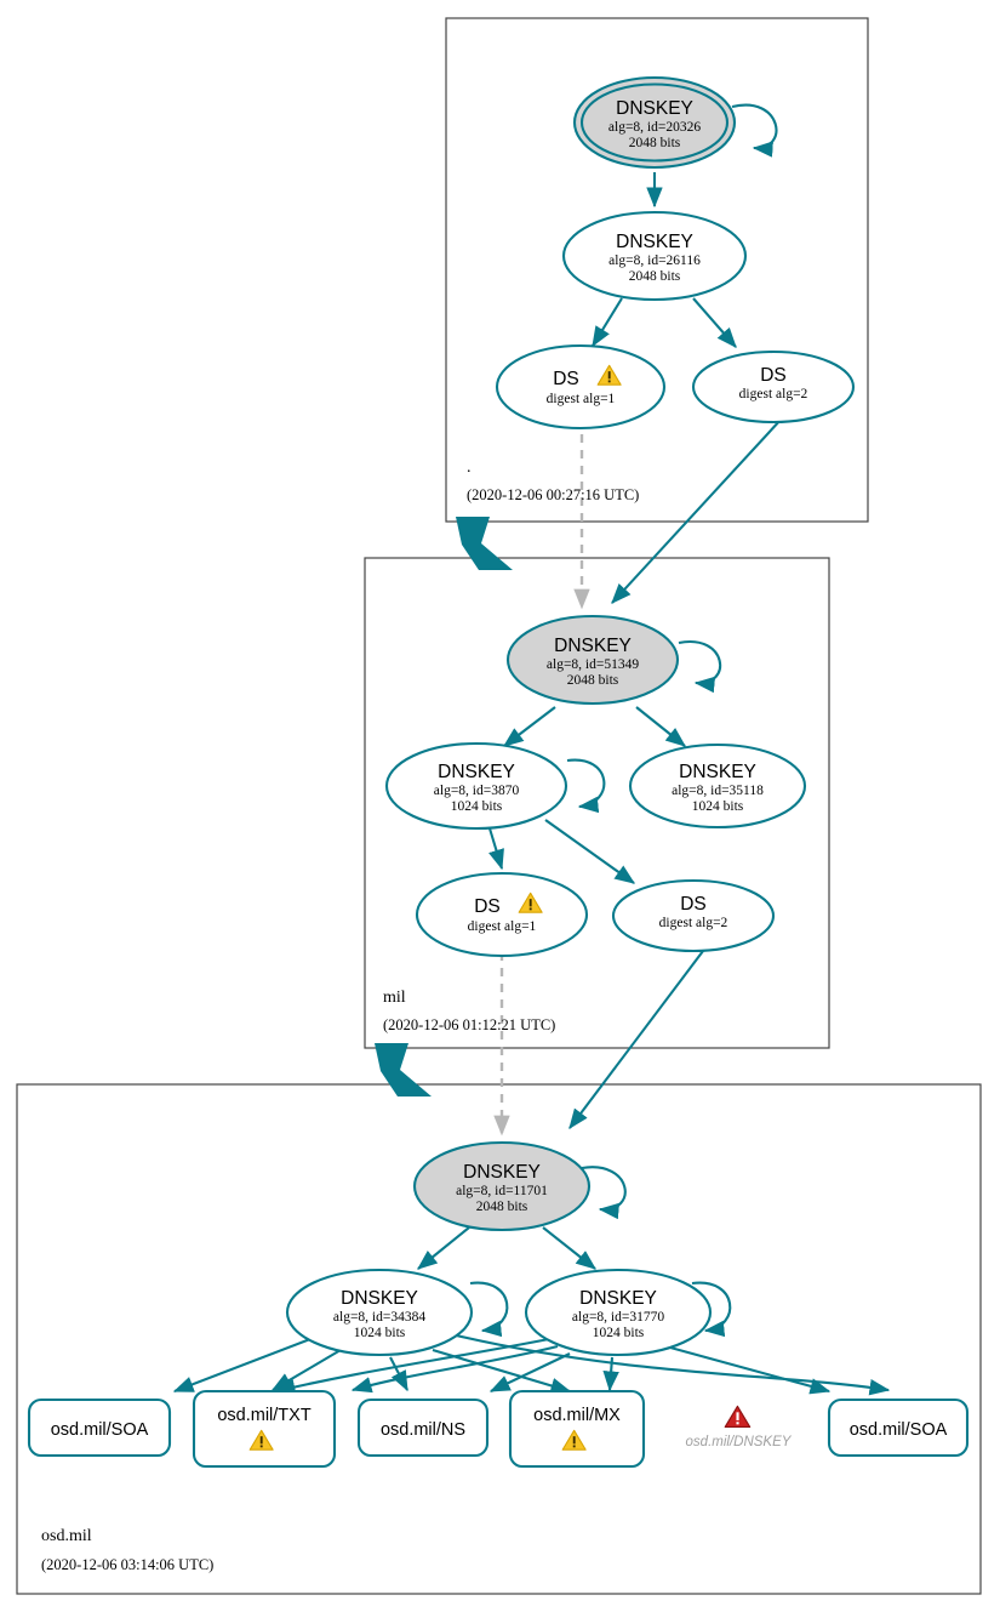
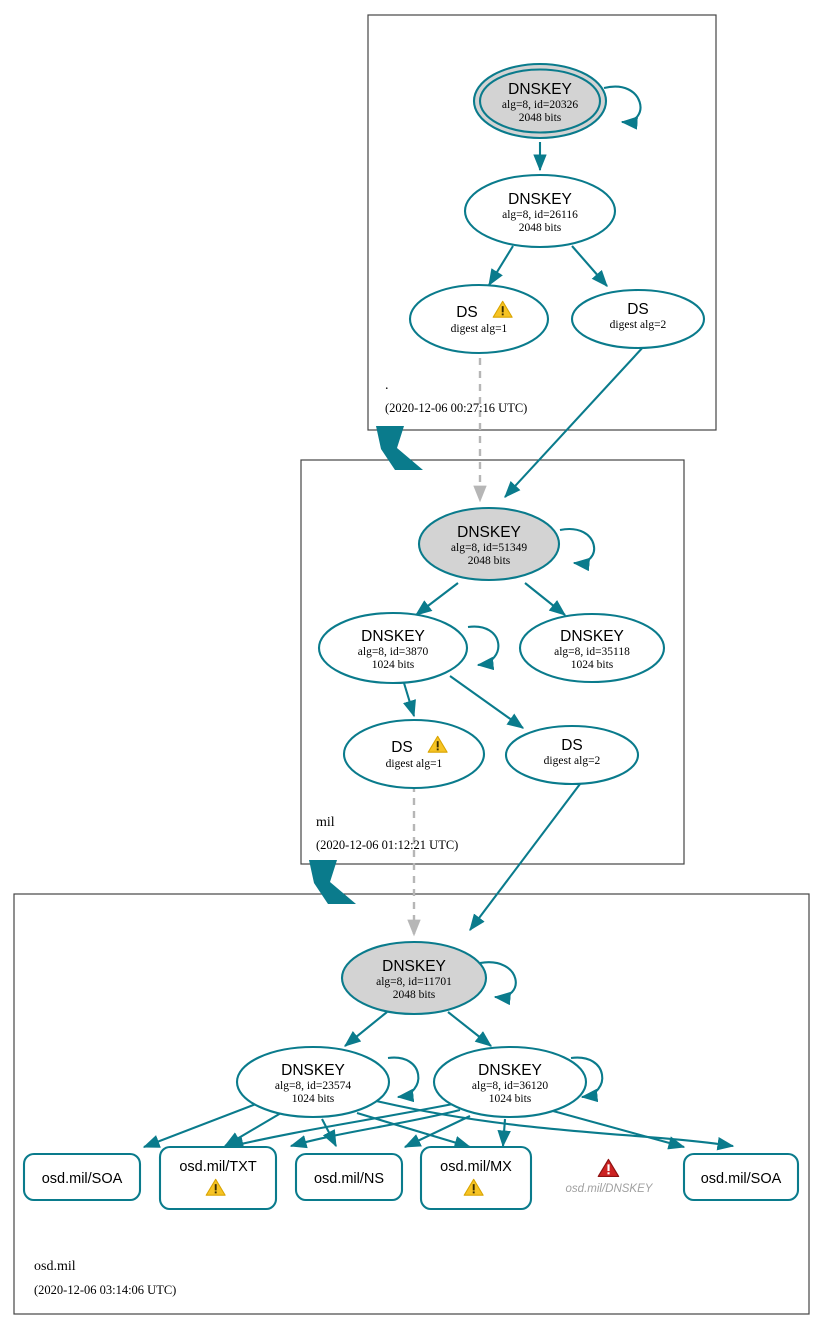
  DNSKEY
  alg=8, id=20326
  2048 bits
  DNSKEY
  alg=8, id=26116
  2048 bits
  DS
  digest alg=1
  DS
  digest alg=2
  .
  (2020-12-06 00:27:16 UTC)
  DNSKEY
  alg=8, id=51349
  2048 bits
  DNSKEY
  alg=8, id=3870
  1024 bits
  DNSKEY
  alg=8, id=35118
  1024 bits
  DS
  digest alg=1
  DS
  digest alg=2
  mil
  (2020-12-06 01:12:21 UTC)
  DNSKEY
  alg=8, id=11701
  2048 bits
  DNSKEY
- alg=8, id=34384
+ alg=8, id=23574
  1024 bits
  DNSKEY
- alg=8, id=31770
+ alg=8, id=36120
  1024 bits
  osd.mil/SOA
  osd.mil/TXT
  osd.mil/NS
  osd.mil/MX
  osd.mil/DNSKEY
  osd.mil/SOA
  osd.mil
  (2020-12-06 03:14:06 UTC)
